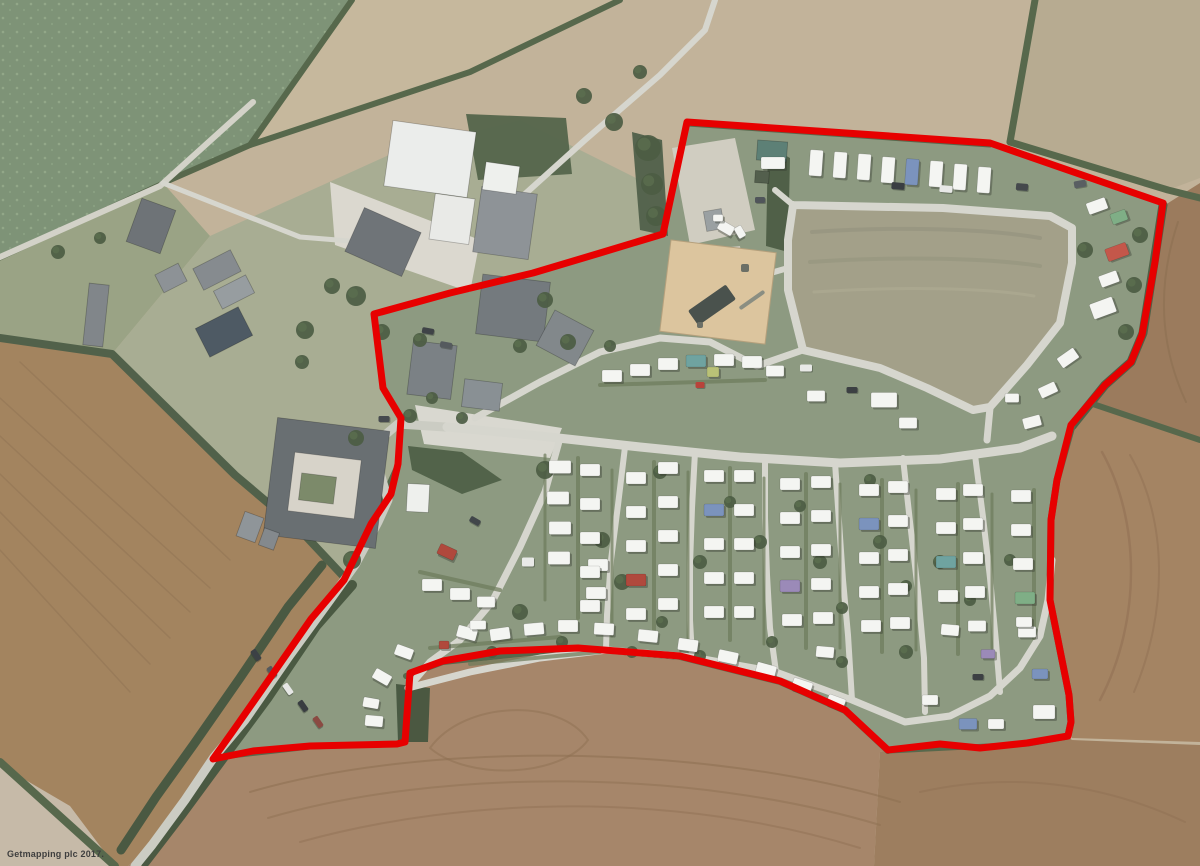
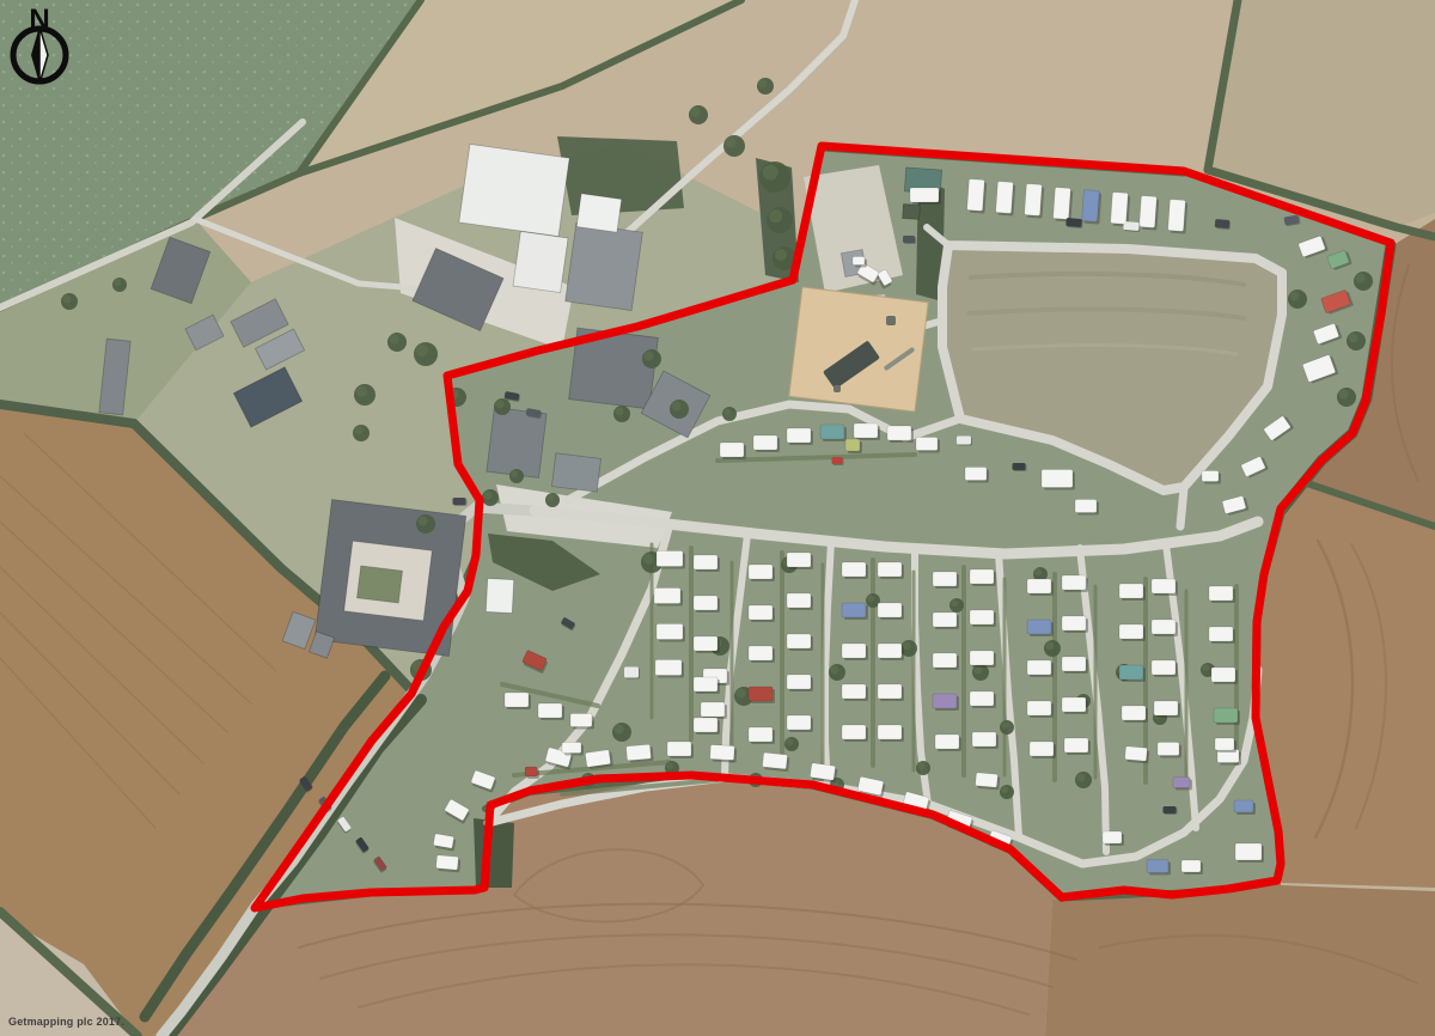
+ N
  Getmapping plc 2017.
